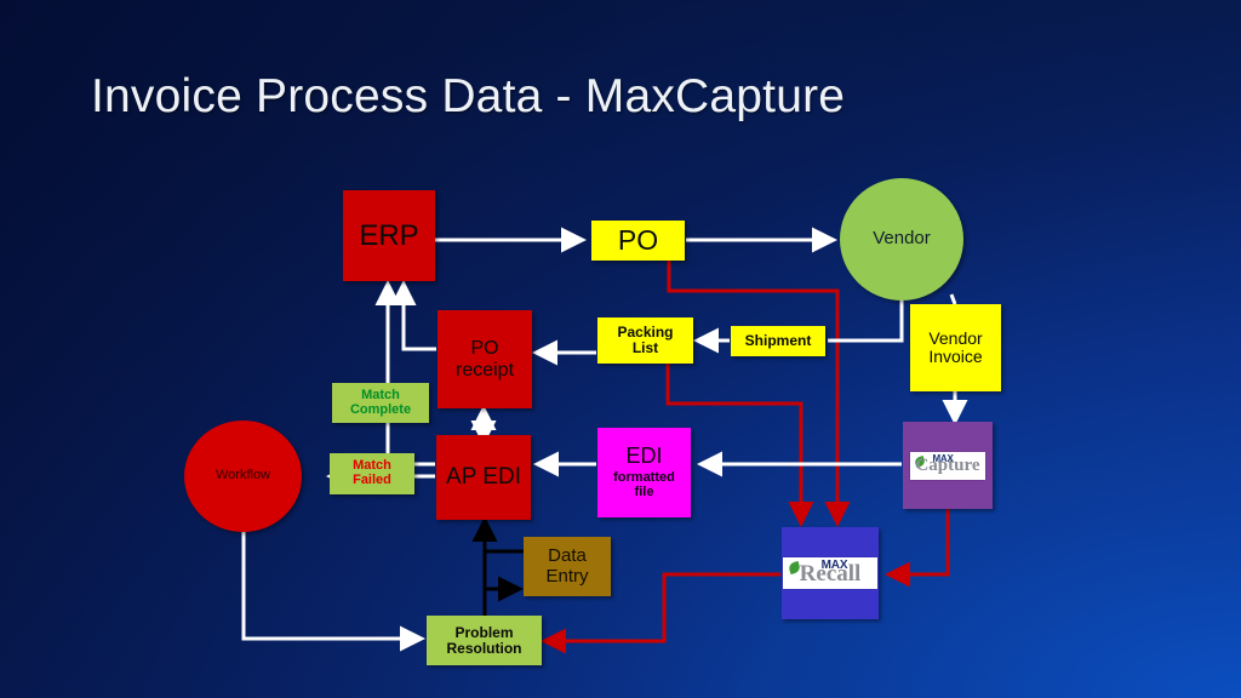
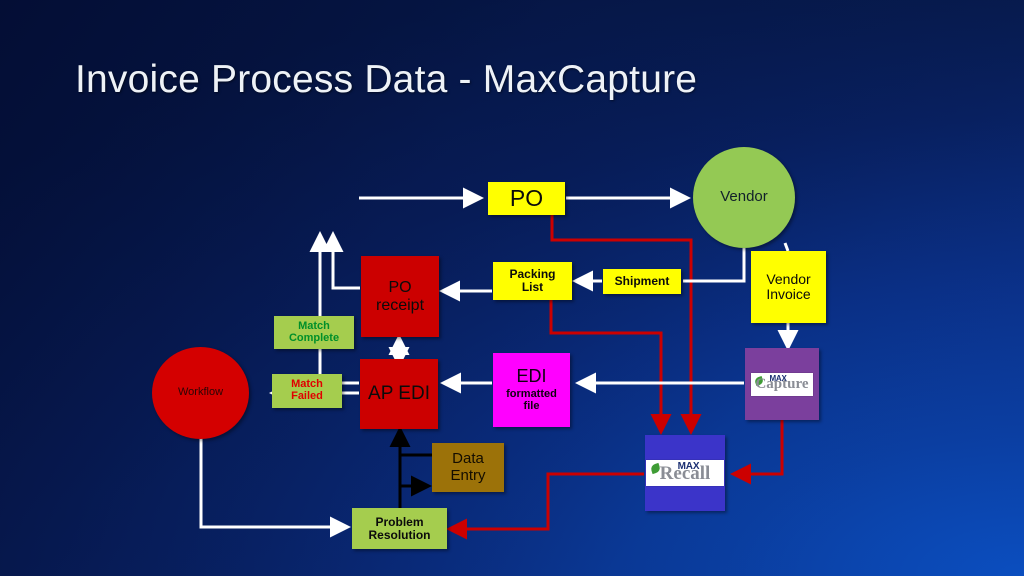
  Invoice Process Data - MaxCapture
- ERP
  PO
  Vendor
  PO
  receipt
  Packing
  List
  Shipment
  Vendor
  Invoice
  Match
  Complete
  Match
  Failed
  Workflow
  AP EDI
  EDI
  formatted
  file
  MAX
  Capture
  MAX
  Recall
  Data
  Entry
  Problem
  Resolution
